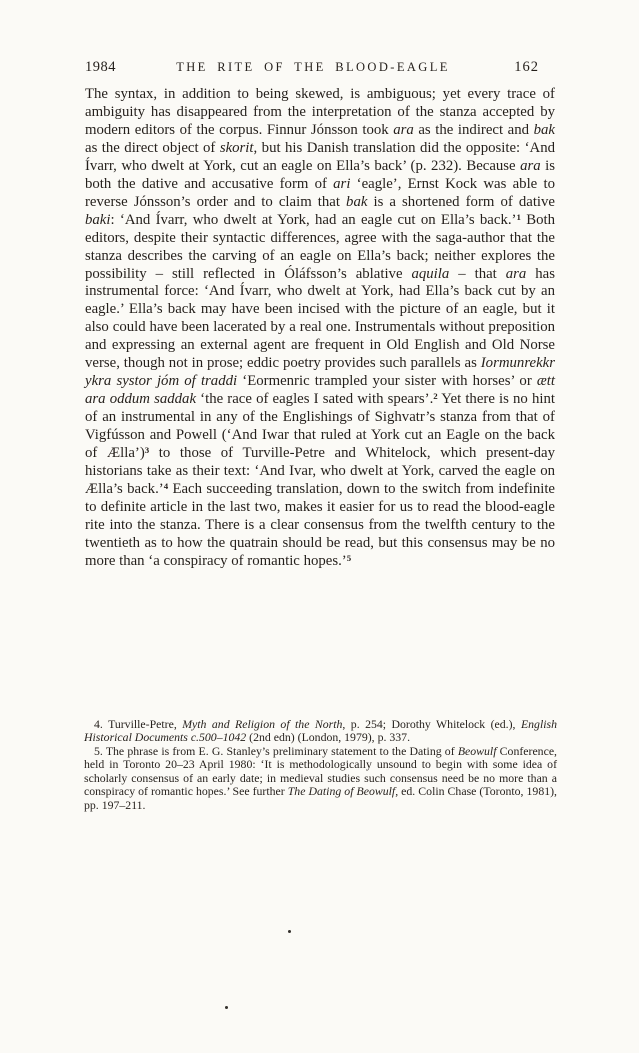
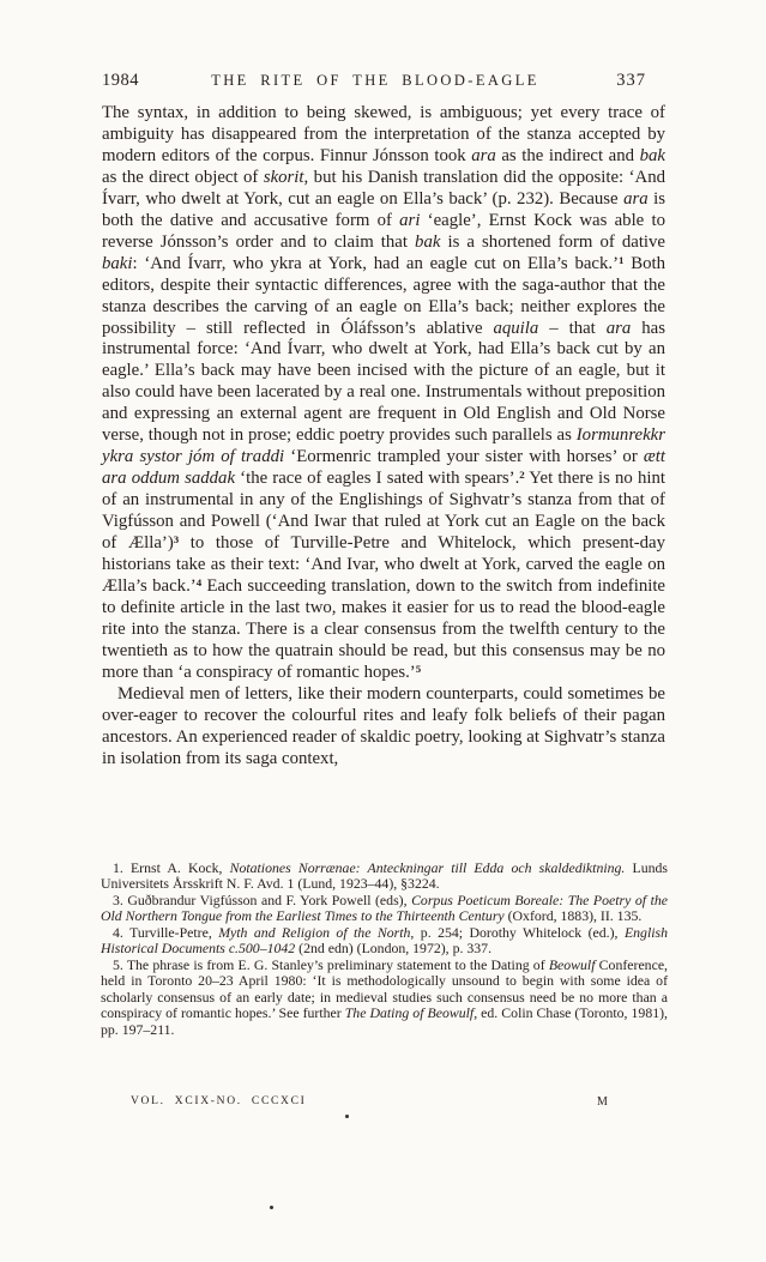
  1984
  THE RITE OF THE BLOOD-EAGLE
- 162
+ 337
- The syntax, in addition to being skewed, is ambiguous; yet every trace of ambiguity has disappeared from the interpretation of the stanza accepted by modern editors of the corpus. Finnur Jónsson took ara as the indirect and bak as the direct object of skorit, but his Danish translation did the opposite: ‘And Ívarr, who dwelt at York, cut an eagle on Ella’s back’ (p. 232). Because ara is both the dative and accusative form of ari ‘eagle’, Ernst Kock was able to reverse Jónsson’s order and to claim that bak is a shortened form of dative baki: ‘And Ívarr, who dwelt at York, had an eagle cut on Ella’s back.’1 Both editors, despite their syntactic differences, agree with the saga-author that the stanza describes the carving of an eagle on Ella’s back; neither explores the possibility – still reflected in Óláfsson’s ablative aquila – that ara has instrumental force: ‘And Ívarr, who dwelt at York, had Ella’s back cut by an eagle.’ Ella’s back may have been incised with the picture of an eagle, but it also could have been lacerated by a real one. Instrumentals without preposition and expressing an external agent are frequent in Old English and Old Norse verse, though not in prose; eddic poetry provides such parallels as Iormunrekkr ykra systor jóm of traddi ‘Eormenric trampled your sister with horses’ or ætt ara oddum saddak ‘the race of eagles I sated with spears’.2 Yet there is no hint of an instrumental in any of the Englishings of Sighvatr’s stanza from that of Vigfússon and Powell (‘And Iwar that ruled at York cut an Eagle on the back of Ælla’)3 to those of Turville-Petre and Whitelock, which present-day historians take as their text: ‘And Ivar, who dwelt at York, carved the eagle on Ælla’s back.’4 Each succeeding translation, down to the switch from indefinite to definite article in the last two, makes it easier for us to read the blood-eagle rite into the stanza. There is a clear consensus from the twelfth century to the twentieth as to how the quatrain should be read, but this consensus may be no more than ‘a conspiracy of romantic hopes.’5
+ The syntax, in addition to being skewed, is ambiguous; yet every trace of ambiguity has disappeared from the interpretation of the stanza accepted by modern editors of the corpus. Finnur Jónsson took ara as the indirect and bak as the direct object of skorit, but his Danish translation did the opposite: ‘And Ívarr, who dwelt at York, cut an eagle on Ella’s back’ (p. 232). Because ara is both the dative and accusative form of ari ‘eagle’, Ernst Kock was able to reverse Jónsson’s order and to claim that bak is a shortened form of dative baki: ‘And Ívarr, who ykra at York, had an eagle cut on Ella’s back.’1 Both editors, despite their syntactic differences, agree with the saga-author that the stanza describes the carving of an eagle on Ella’s back; neither explores the possibility – still reflected in Óláfsson’s ablative aquila – that ara has instrumental force: ‘And Ívarr, who dwelt at York, had Ella’s back cut by an eagle.’ Ella’s back may have been incised with the picture of an eagle, but it also could have been lacerated by a real one. Instrumentals without preposition and expressing an external agent are frequent in Old English and Old Norse verse, though not in prose; eddic poetry provides such parallels as Iormunrekkr ykra systor jóm of traddi ‘Eormenric trampled your sister with horses’ or ætt ara oddum saddak ‘the race of eagles I sated with spears’.2 Yet there is no hint of an instrumental in any of the Englishings of Sighvatr’s stanza from that of Vigfússon and Powell (‘And Iwar that ruled at York cut an Eagle on the back of Ælla’)3 to those of Turville-Petre and Whitelock, which present-day historians take as their text: ‘And Ivar, who dwelt at York, carved the eagle on Ælla’s back.’4 Each succeeding translation, down to the switch from indefinite to definite article in the last two, makes it easier for us to read the blood-eagle rite into the stanza. There is a clear consensus from the twelfth century to the twentieth as to how the quatrain should be read, but this consensus may be no more than ‘a conspiracy of romantic hopes.’5
+ Medieval men of letters, like their modern counterparts, could sometimes be over-eager to recover the colourful rites and leafy folk beliefs of their pagan ancestors. An experienced reader of skaldic poetry, looking at Sighvatr’s stanza in isolation from its saga context,
+ 1. Ernst A. Kock, Notationes Norrænae: Anteckningar till Edda och skaldediktning. Lunds Universitets Årsskrift N. F. Avd. 1 (Lund, 1923–44), §3224.
+ 3. Guðbrandur Vigfússon and F. York Powell (eds), Corpus Poeticum Boreale: The Poetry of the Old Northern Tongue from the Earliest Times to the Thirteenth Century (Oxford, 1883), II. 135.
- 4. Turville-Petre, Myth and Religion of the North, p. 254; Dorothy Whitelock (ed.), English Historical Documents c.500–1042 (2nd edn) (London, 1979), p. 337.
+ 4. Turville-Petre, Myth and Religion of the North, p. 254; Dorothy Whitelock (ed.), English Historical Documents c.500–1042 (2nd edn) (London, 1972), p. 337.
  5. The phrase is from E. G. Stanley’s preliminary statement to the Dating of Beowulf Conference, held in Toronto 20–23 April 1980: ‘It is methodologically unsound to begin with some idea of scholarly consensus of an early date; in medieval studies such consensus need be no more than a conspiracy of romantic hopes.’ See further The Dating of Beowulf, ed. Colin Chase (Toronto, 1981), pp. 197–211.
+ VOL. XCIX-NO. CCCXCI
+ M
